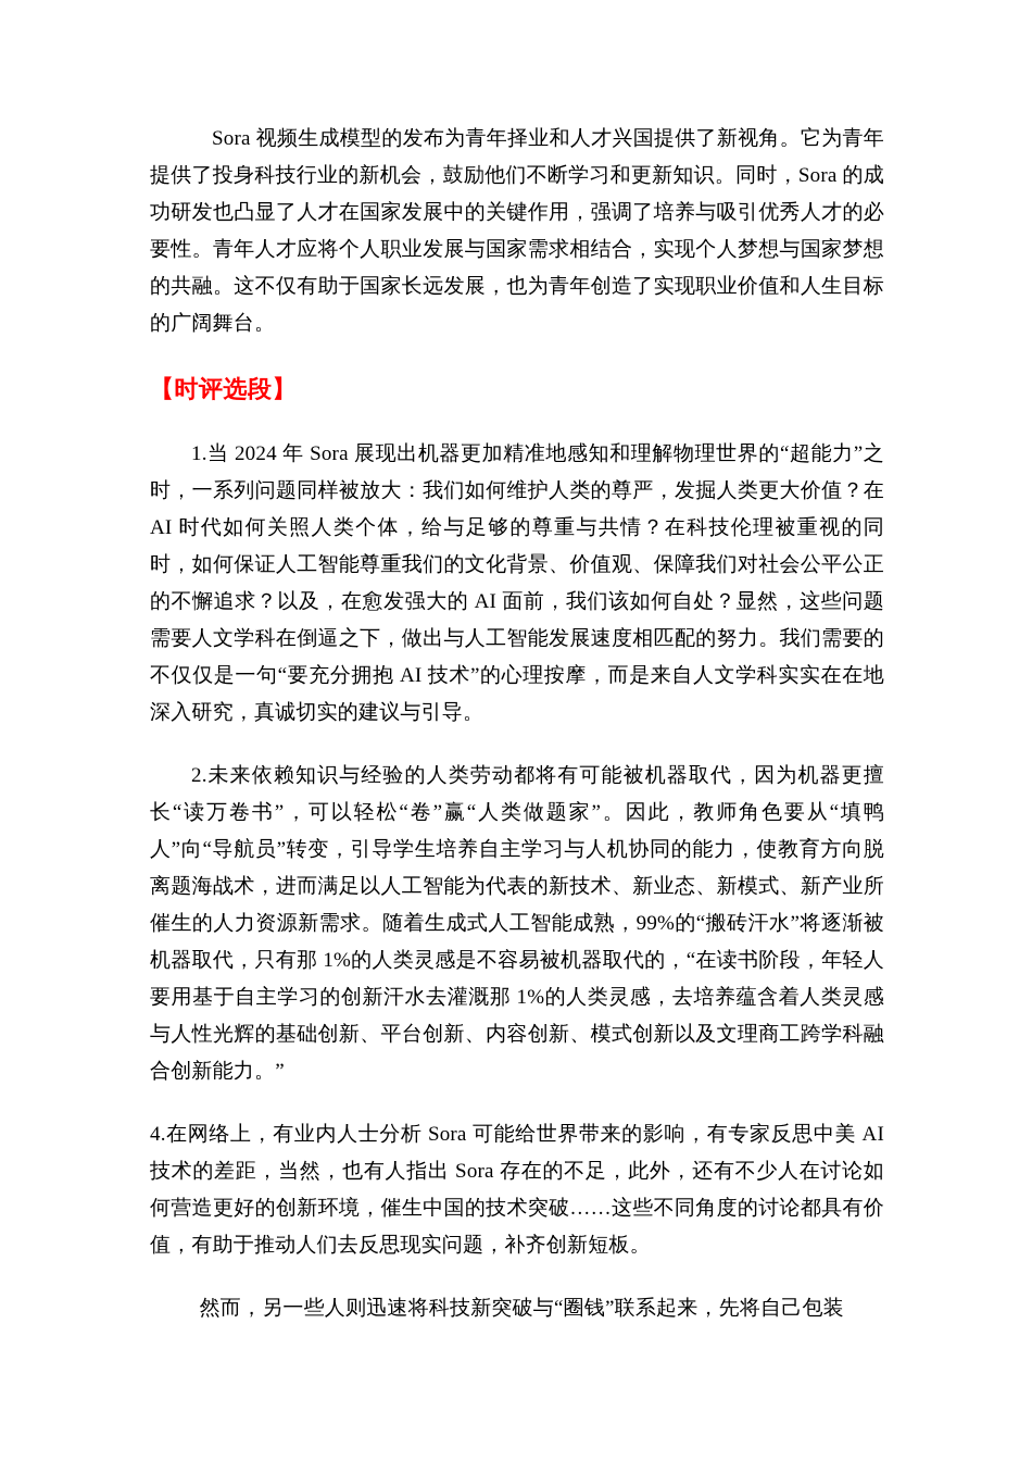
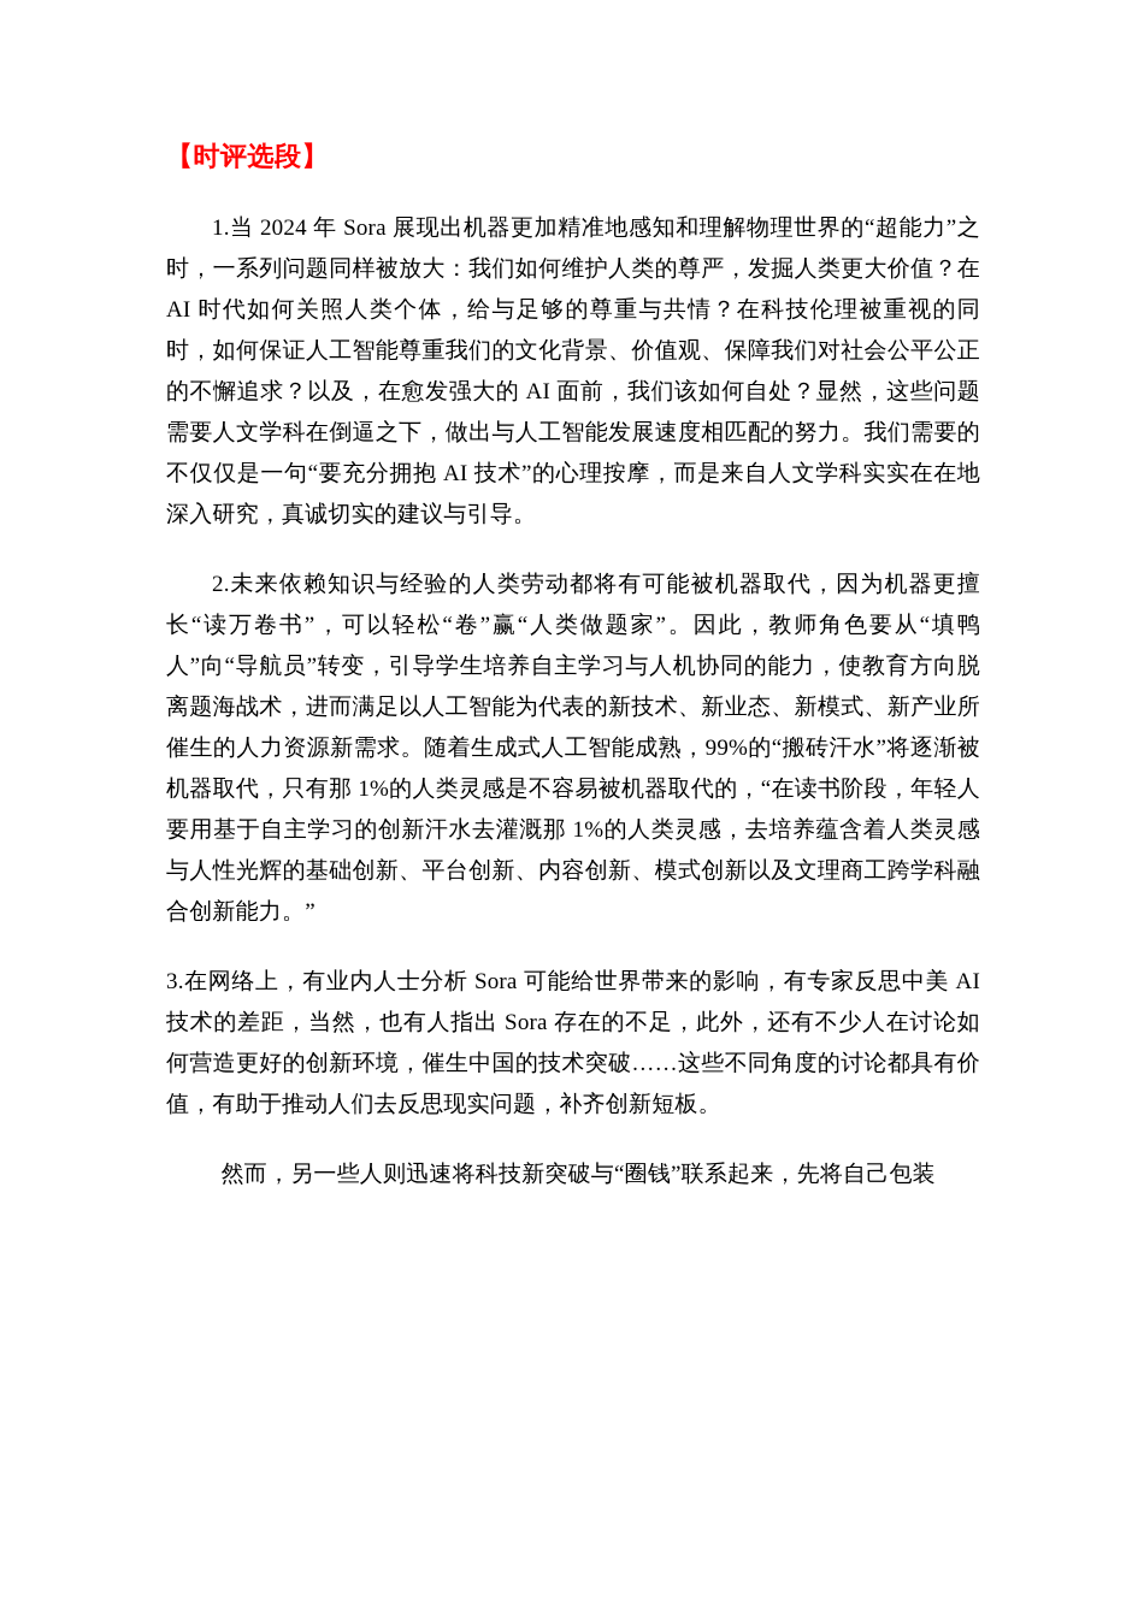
- Sora 视频生成模型的发布为青年择业和人才兴国提供了新视角。它为青年提供了投身科技行业的新机会，鼓励他们不断学习和更新知识。同时，Sora 的成功研发也凸显了人才在国家发展中的关键作用，强调了培养与吸引优秀人才的必要性。青年人才应将个人职业发展与国家需求相结合，实现个人梦想与国家梦想的共融。这不仅有助于国家长远发展，也为青年创造了实现职业价值和人生目标的广阔舞台。
  【时评选段】
  1.当 2024 年 Sora 展现出机器更加精准地感知和理解物理世界的“超能力”之时，一系列问题同样被放大：我们如何维护人类的尊严，发掘人类更大价值？在 AI 时代如何关照人类个体，给与足够的尊重与共情？在科技伦理被重视的同时，如何保证人工智能尊重我们的文化背景、价值观、保障我们对社会公平公正的不懈追求？以及，在愈发强大的 AI 面前，我们该如何自处？显然，这些问题需要人文学科在倒逼之下，做出与人工智能发展速度相匹配的努力。我们需要的不仅仅是一句“要充分拥抱 AI 技术”的心理按摩，而是来自人文学科实实在在地深入研究，真诚切实的建议与引导。
  2.未来依赖知识与经验的人类劳动都将有可能被机器取代，因为机器更擅长“读万卷书”，可以轻松“卷”赢“人类做题家”。因此，教师角色要从“填鸭人”向“导航员”转变，引导学生培养自主学习与人机协同的能力，使教育方向脱离题海战术，进而满足以人工智能为代表的新技术、新业态、新模式、新产业所催生的人力资源新需求。随着生成式人工智能成熟，99%的“搬砖汗水”将逐渐被机器取代，只有那 1%的人类灵感是不容易被机器取代的，“在读书阶段，年轻人要用基于自主学习的创新汗水去灌溉那 1%的人类灵感，去培养蕴含着人类灵感与人性光辉的基础创新、平台创新、内容创新、模式创新以及文理商工跨学科融合创新能力。”
- 4.在网络上，有业内人士分析 Sora 可能给世界带来的影响，有专家反思中美 AI 技术的差距，当然，也有人指出 Sora 存在的不足，此外，还有不少人在讨论如何营造更好的创新环境，催生中国的技术突破……这些不同角度的讨论都具有价值，有助于推动人们去反思现实问题，补齐创新短板。
+ 3.在网络上，有业内人士分析 Sora 可能给世界带来的影响，有专家反思中美 AI 技术的差距，当然，也有人指出 Sora 存在的不足，此外，还有不少人在讨论如何营造更好的创新环境，催生中国的技术突破……这些不同角度的讨论都具有价值，有助于推动人们去反思现实问题，补齐创新短板。
  然而，另一些人则迅速将科技新突破与“圈钱”联系起来，先将自己包装
